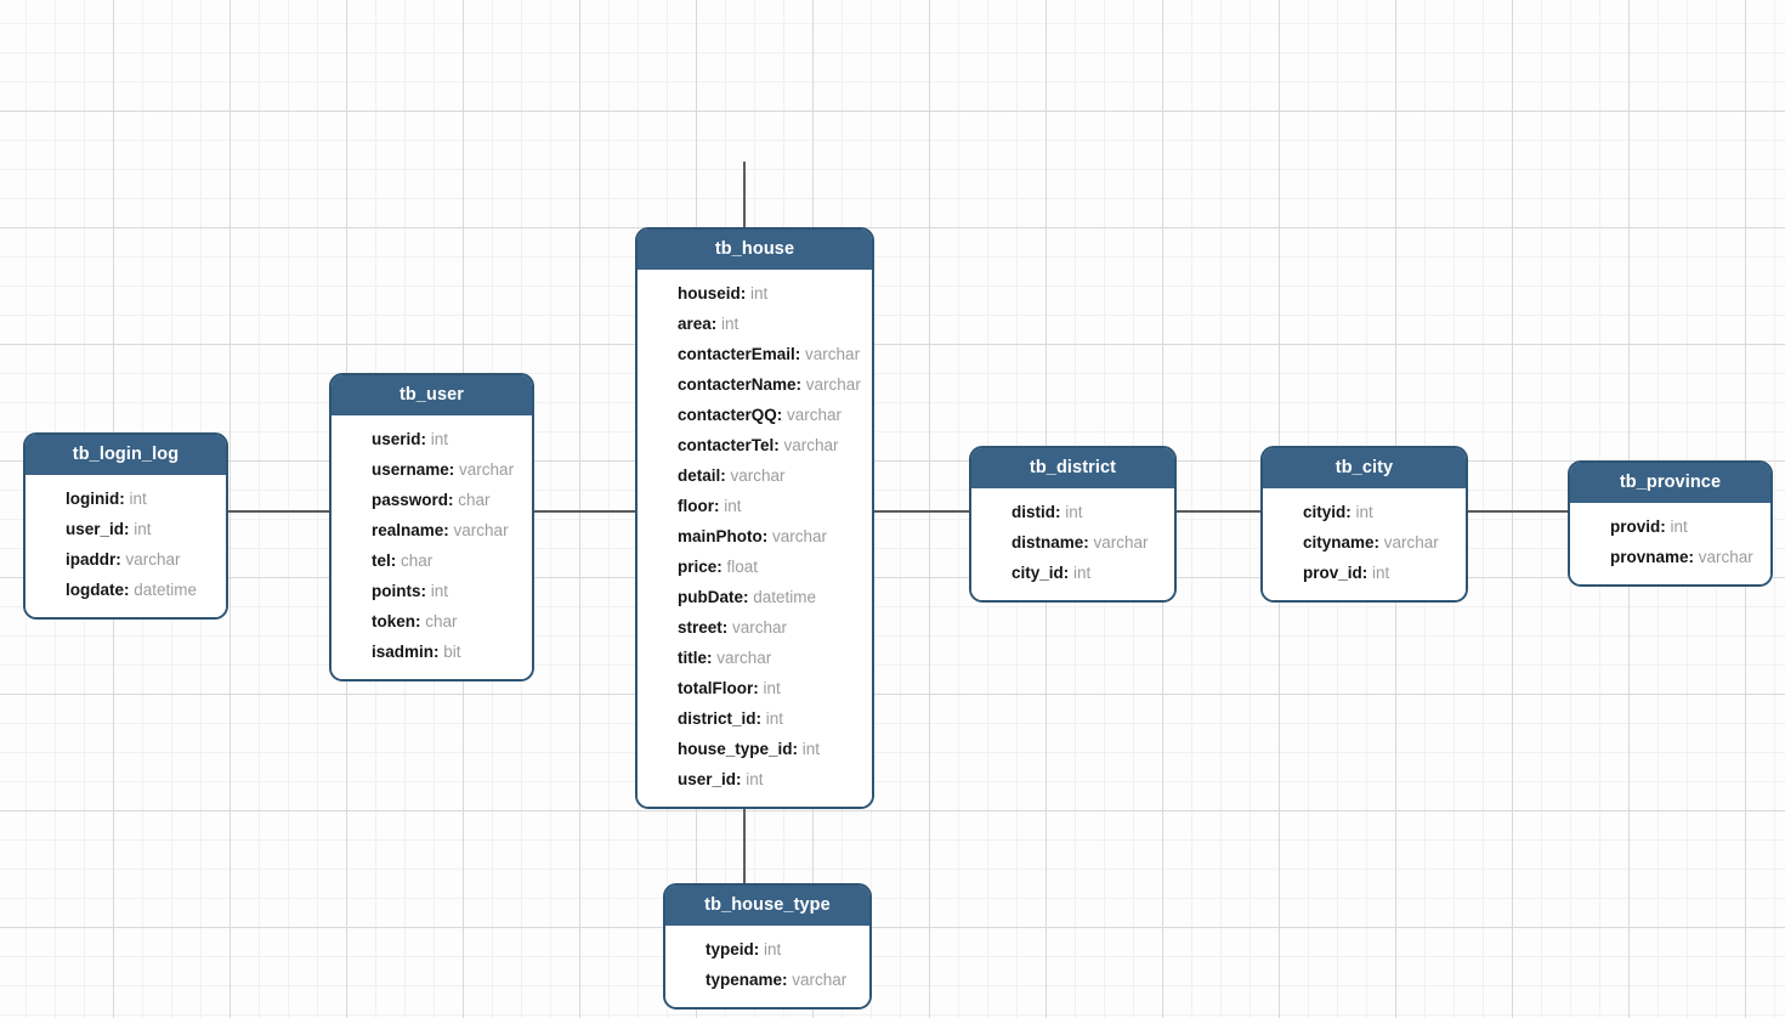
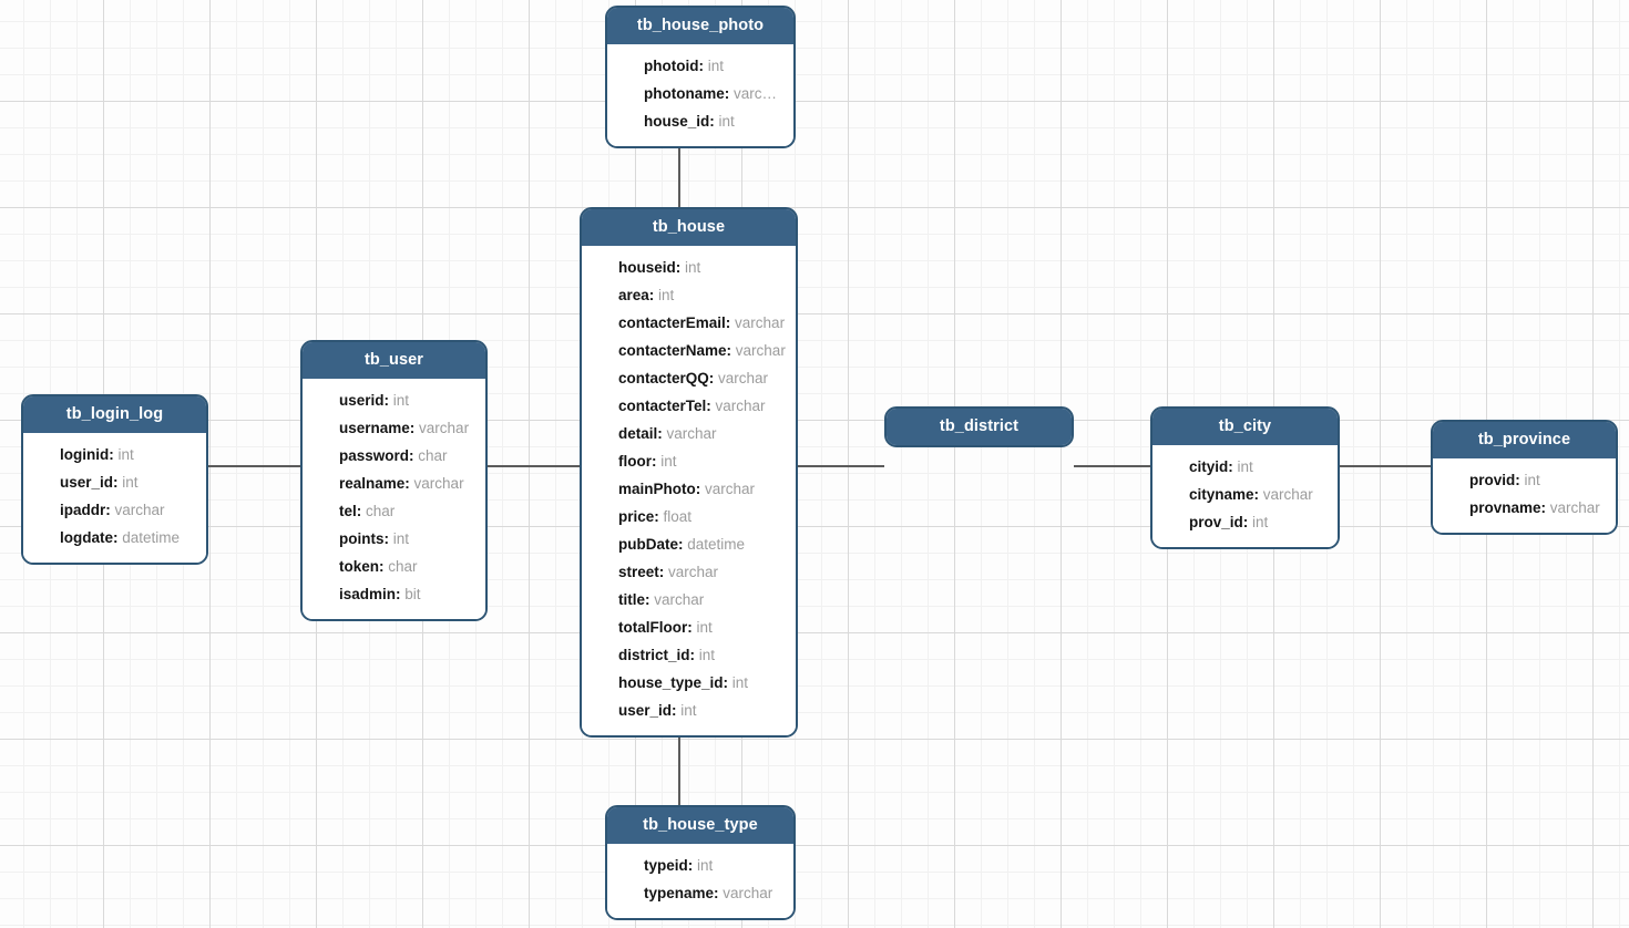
+ tb_house_photo
+ photoid: int
+ photoname: varc…
+ house_id: int
  tb_house
  houseid: int
  area: int
  contacterEmail: varchar
  contacterName: varchar
  contacterQQ: varchar
  contacterTel: varchar
  detail: varchar
  floor: int
  mainPhoto: varchar
  price: float
  pubDate: datetime
  street: varchar
  title: varchar
  totalFloor: int
  district_id: int
  house_type_id: int
  user_id: int
  tb_user
  userid: int
  username: varchar
  password: char
  realname: varchar
  tel: char
  points: int
  token: char
  isadmin: bit
  tb_login_log
  loginid: int
  user_id: int
  ipaddr: varchar
  logdate: datetime
  tb_district
- distid: int
- distname: varchar
- city_id: int
  tb_city
  cityid: int
  cityname: varchar
  prov_id: int
  tb_province
  provid: int
  provname: varchar
  tb_house_type
  typeid: int
  typename: varchar
